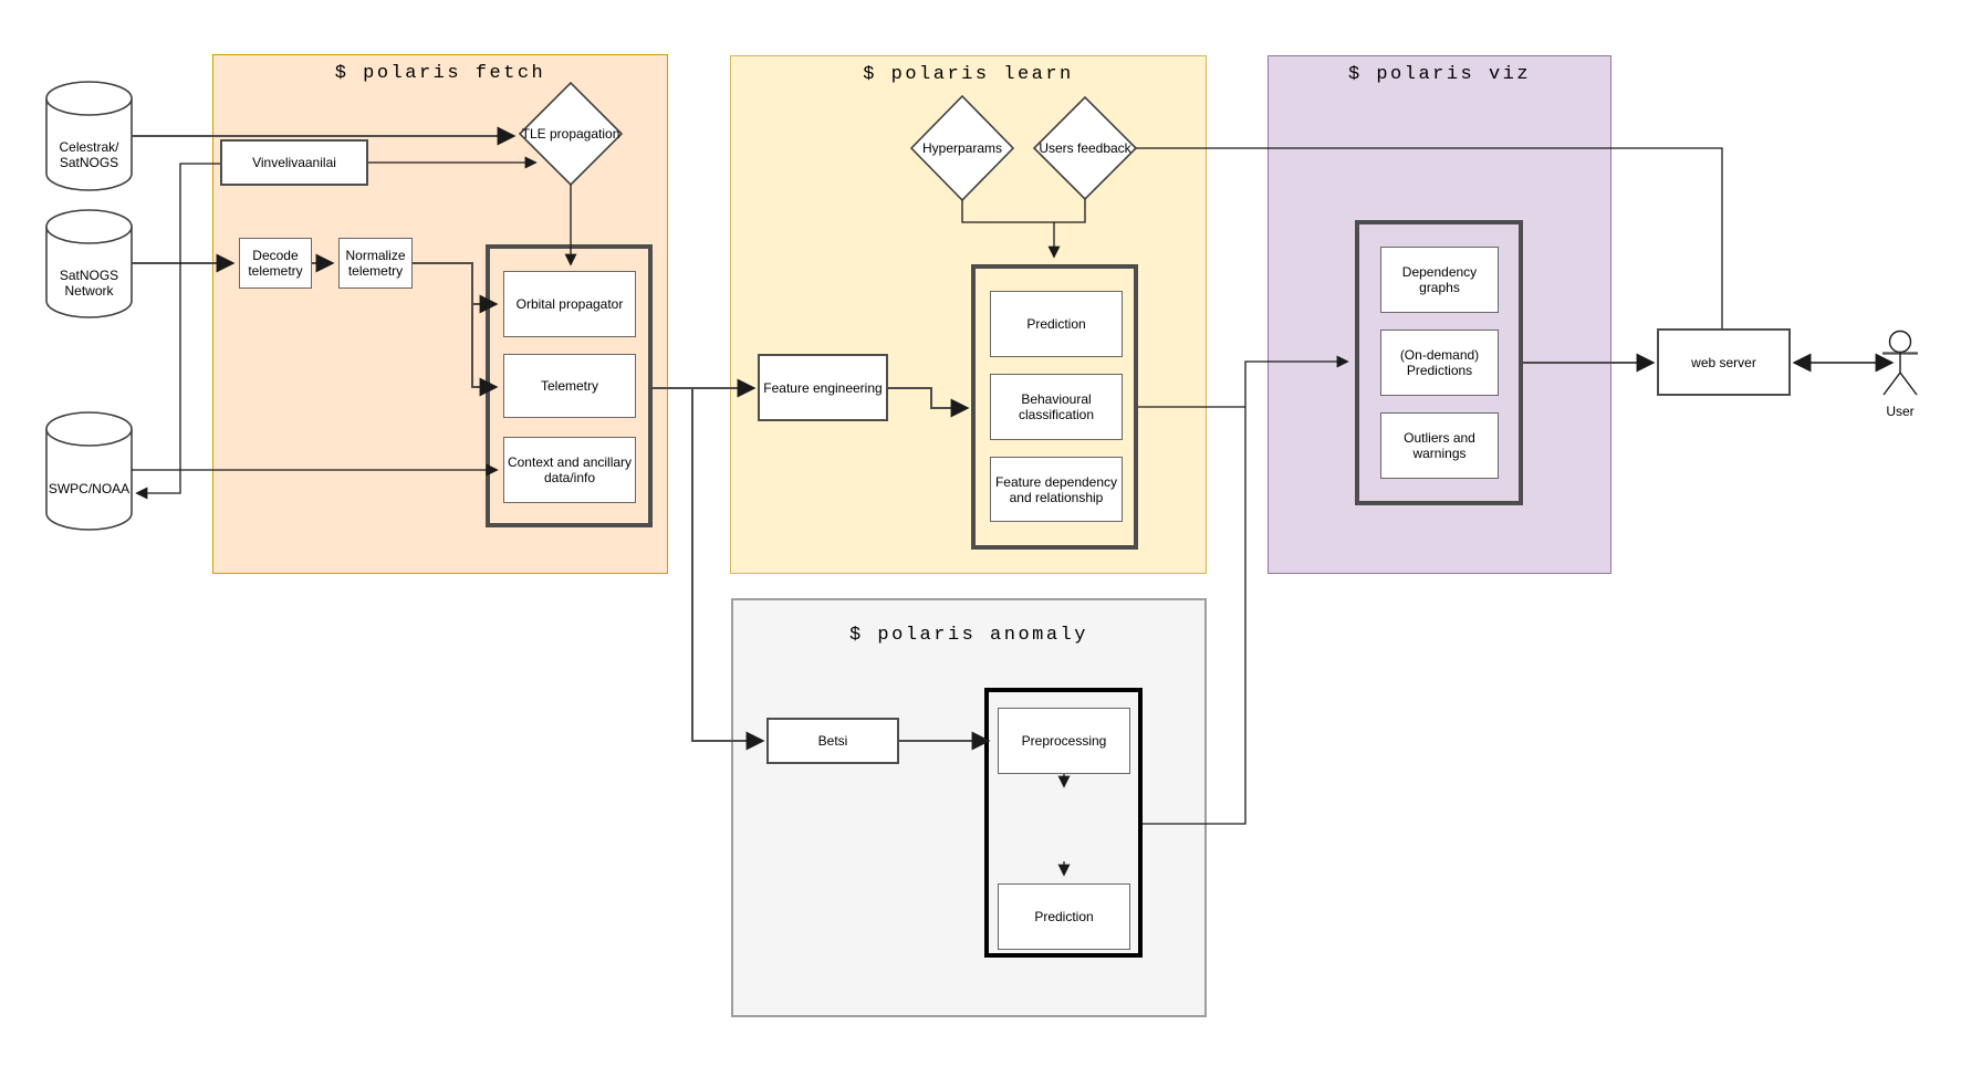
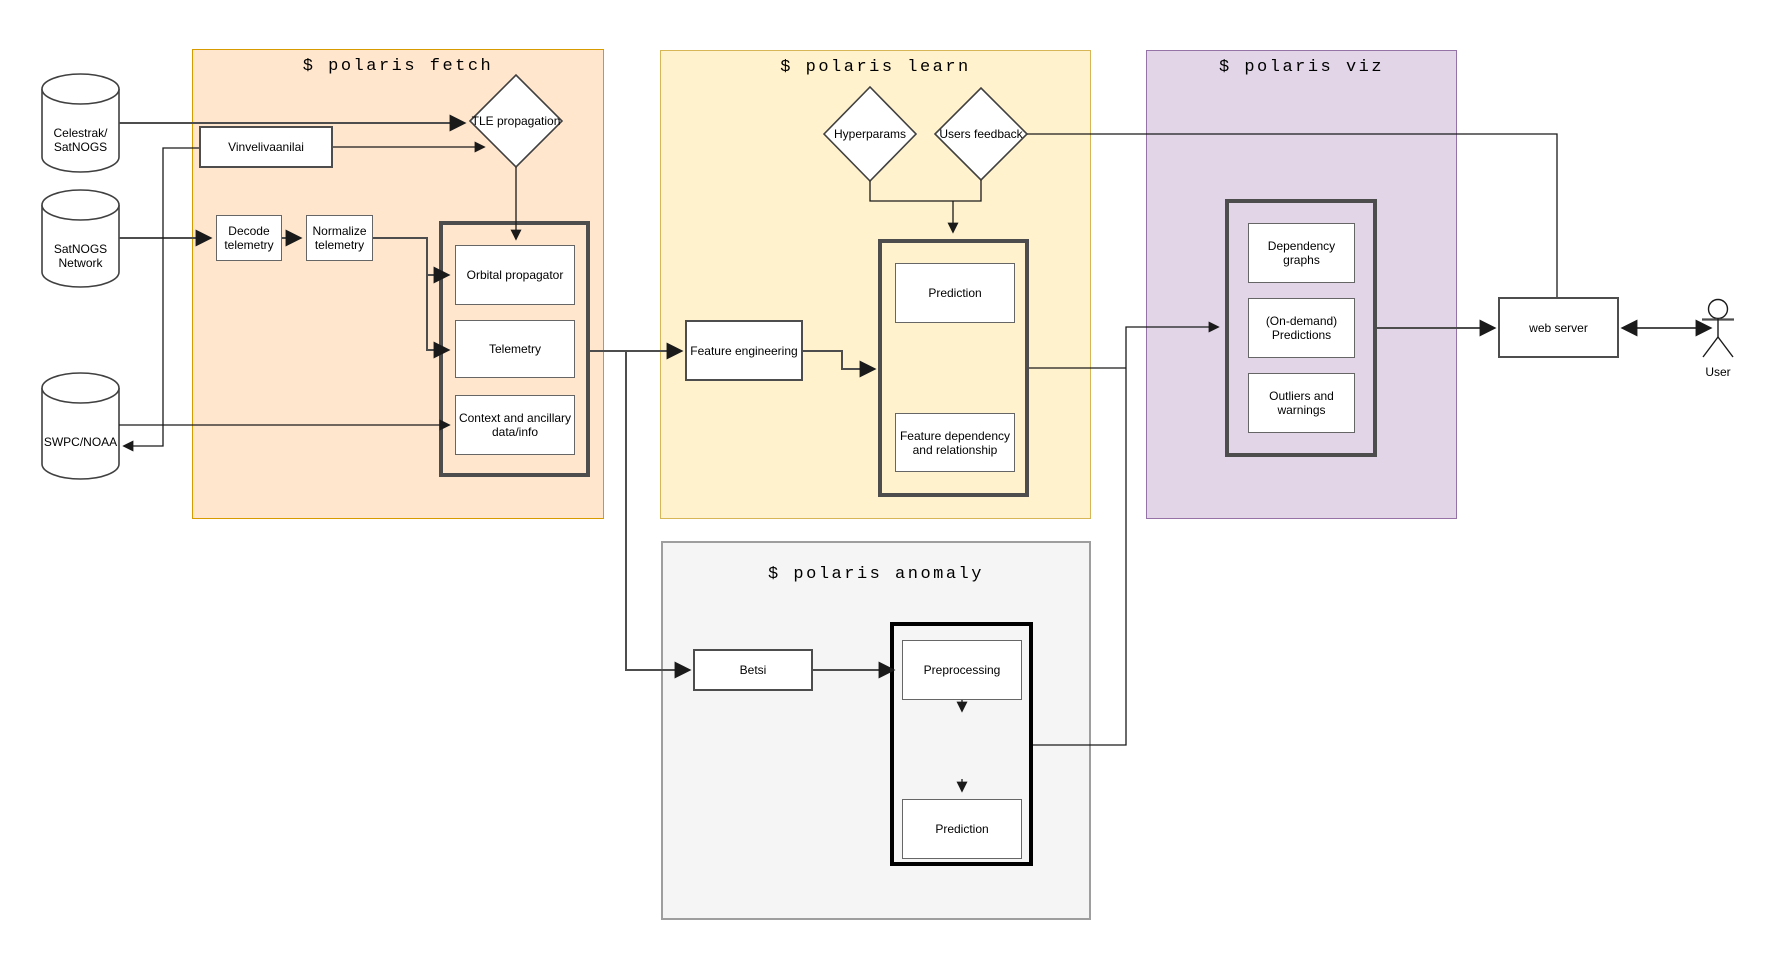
  $ polaris fetch
  $ polaris learn
  $ polaris viz
  $ polaris anomaly
  Celestrak/
  SatNOGS
  SatNOGS
  Network
  SWPC/NOAA
  TLE propagation
  Hyperparams
  Users feedback
  Vinvelivaanilai
  Decode
  telemetry
  Normalize
  telemetry
  Orbital propagator
  Telemetry
  Context and ancillary
  data/info
  Feature engineering
  Prediction
- Behavioural
- classification
  Feature dependency
  and relationship
  Dependency
  graphs
  (On-demand)
  Predictions
  Outliers and
  warnings
  Betsi
  Preprocessing
  Prediction
  web server
  User
